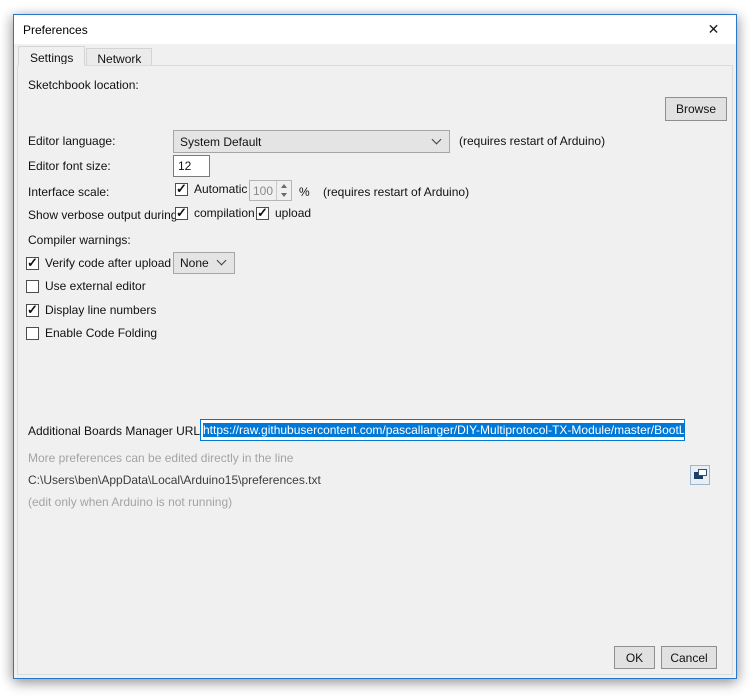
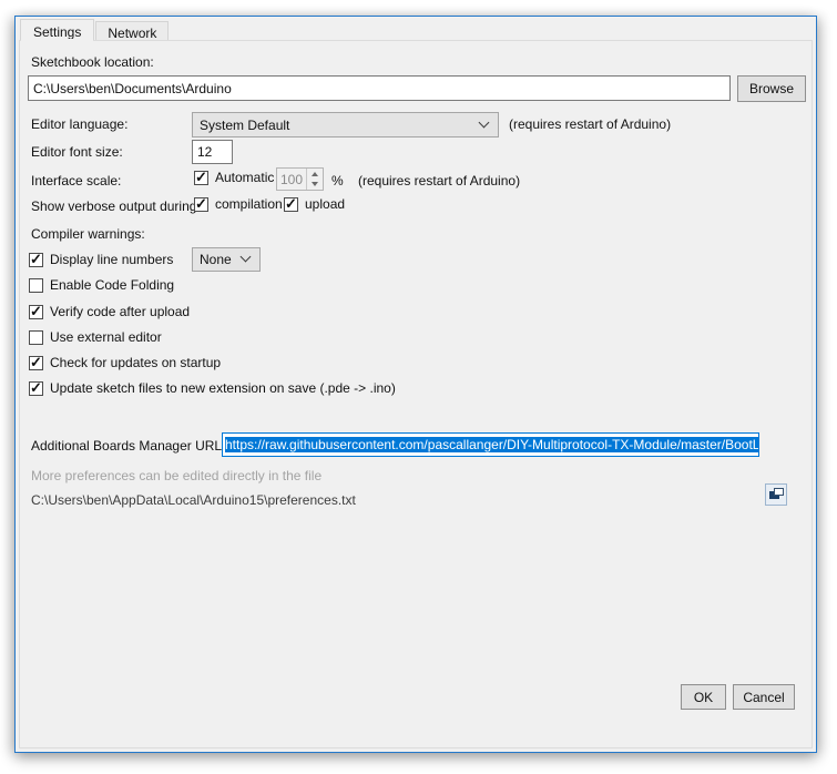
- Preferences
- ✕
  Settings
  Network
  Sketchbook location:
+ C:\Users\ben\Documents\Arduino
  Browse
  Editor language:
  System Default
  (requires restart of Arduino)
  Editor font size:
  12
  Interface scale:
  Automatic
  100
  %
  (requires restart of Arduino)
  Show verbose output durin
  compilation
  upload
  Compiler warnings:
  None
- Verify code after upload
+ Display line numbers
- Use external editor
+ Enable Code Folding
- Display line numbers
+ Verify code after upload
- Enable Code Folding
+ Use external editor
+ Check for updates on startup
+ Update sketch files to new extension on save (.pde -> .ino)
  Additional Boards Manager URL
  https://raw.githubusercontent.com/pascallanger/DIY-Multiprotocol-TX-Module/master/BootL
- More preferences can be edited directly in the line
+ More preferences can be edited directly in the file
  C:\Users\ben\AppData\Local\Arduino15\preferences.txt
- (edit only when Arduino is not running)
  OK
  Cancel
